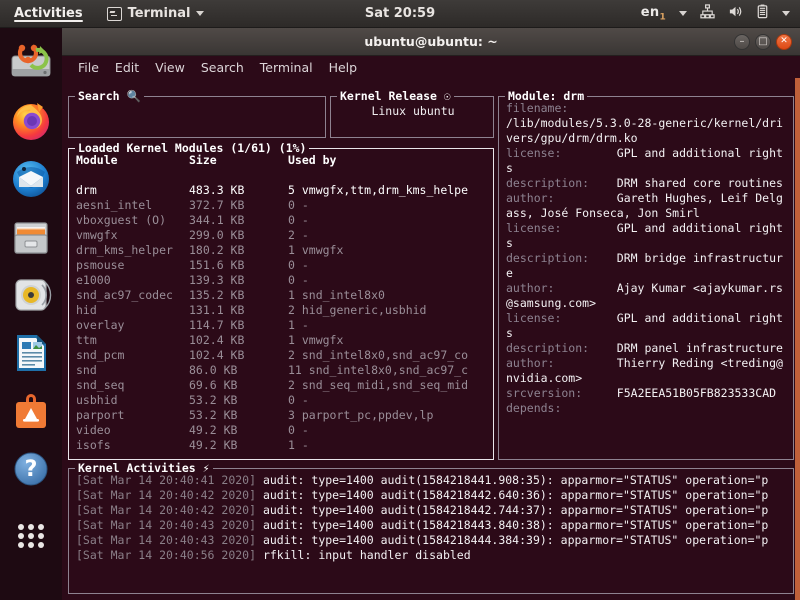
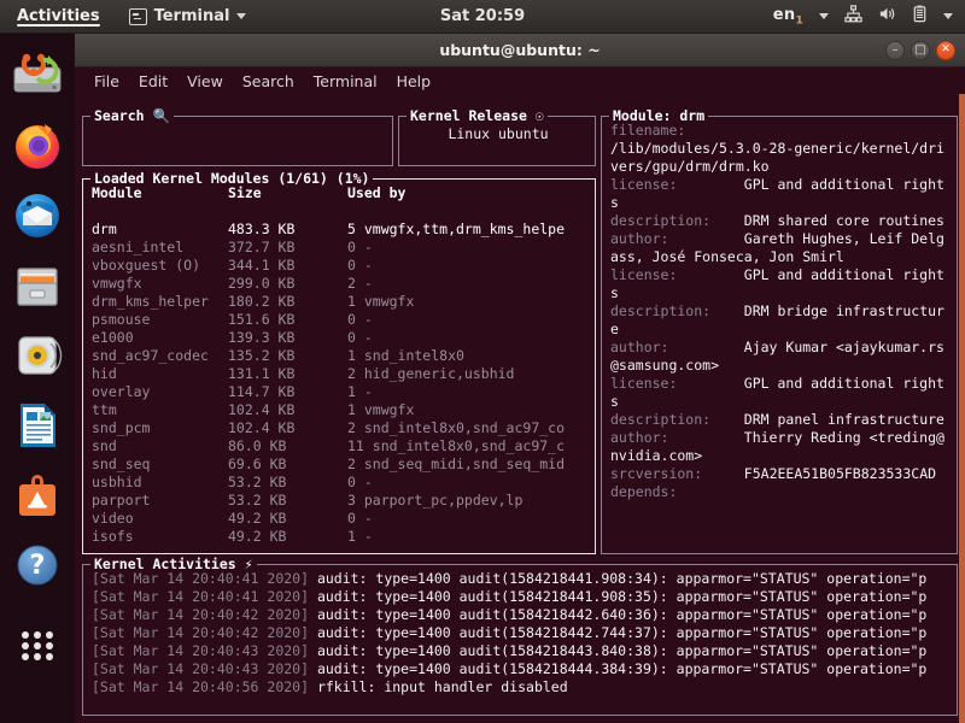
  Activities
  Terminal
  Sat 20:59
  en1
  ?
  ubuntu@ubuntu: ~
  –
  □
  ✕
  File
  Edit
  View
  Search
  Terminal
  Help
  Search 🔍
  Kernel Release ☉
  Linux ubuntu
  Loaded Kernel Modules (1/61) (1%)
  Module
  Size
  Used by
  drm
  483.3 KB
  5 vmwgfx,ttm,drm_kms_helpe
  aesni_intel
  372.7 KB
  0 -
  vboxguest (O)
  344.1 KB
  0 -
  vmwgfx
  299.0 KB
  2 -
  drm_kms_helper
  180.2 KB
  1 vmwgfx
  psmouse
  151.6 KB
  0 -
  e1000
  139.3 KB
  0 -
  snd_ac97_codec
  135.2 KB
  1 snd_intel8x0
  hid
  131.1 KB
  2 hid_generic,usbhid
  overlay
  114.7 KB
  1 -
  ttm
  102.4 KB
  1 vmwgfx
  snd_pcm
  102.4 KB
  2 snd_intel8x0,snd_ac97_co
  snd
  86.0 KB
  11 snd_intel8x0,snd_ac97_c
  snd_seq
  69.6 KB
  2 snd_seq_midi,snd_seq_mid
  usbhid
  53.2 KB
  0 -
  parport
  53.2 KB
  3 parport_pc,ppdev,lp
  video
  49.2 KB
  0 -
  isofs
  49.2 KB
  1 -
  Module: drm
  filename: /lib/modules/5.3.0-28-generic/kernel/drivers/gpu/drm/drm.ko
  license: GPL and additional rights
  description: DRM shared core routines
  author: Gareth Hughes, Leif Delgass, José Fonseca, Jon Smirl
  license: GPL and additional rights
  description: DRM bridge infrastructure
  author: Ajay Kumar <ajaykumar.rs@samsung.com>
  license: GPL and additional rights
  description: DRM panel infrastructure
  author: Thierry Reding <treding@nvidia.com>
  srcversion: F5A2EEA51B05FB823533CAD
  depends:
  Kernel Activities ⚡
+ [Sat Mar 14 20:40:41 2020] audit: type=1400 audit(1584218441.908:34): apparmor="STATUS" operation="p
  [Sat Mar 14 20:40:41 2020] audit: type=1400 audit(1584218441.908:35): apparmor="STATUS" operation="p
  [Sat Mar 14 20:40:42 2020] audit: type=1400 audit(1584218442.640:36): apparmor="STATUS" operation="p
  [Sat Mar 14 20:40:42 2020] audit: type=1400 audit(1584218442.744:37): apparmor="STATUS" operation="p
  [Sat Mar 14 20:40:43 2020] audit: type=1400 audit(1584218443.840:38): apparmor="STATUS" operation="p
  [Sat Mar 14 20:40:43 2020] audit: type=1400 audit(1584218444.384:39): apparmor="STATUS" operation="p
  [Sat Mar 14 20:40:56 2020] rfkill: input handler disabled
